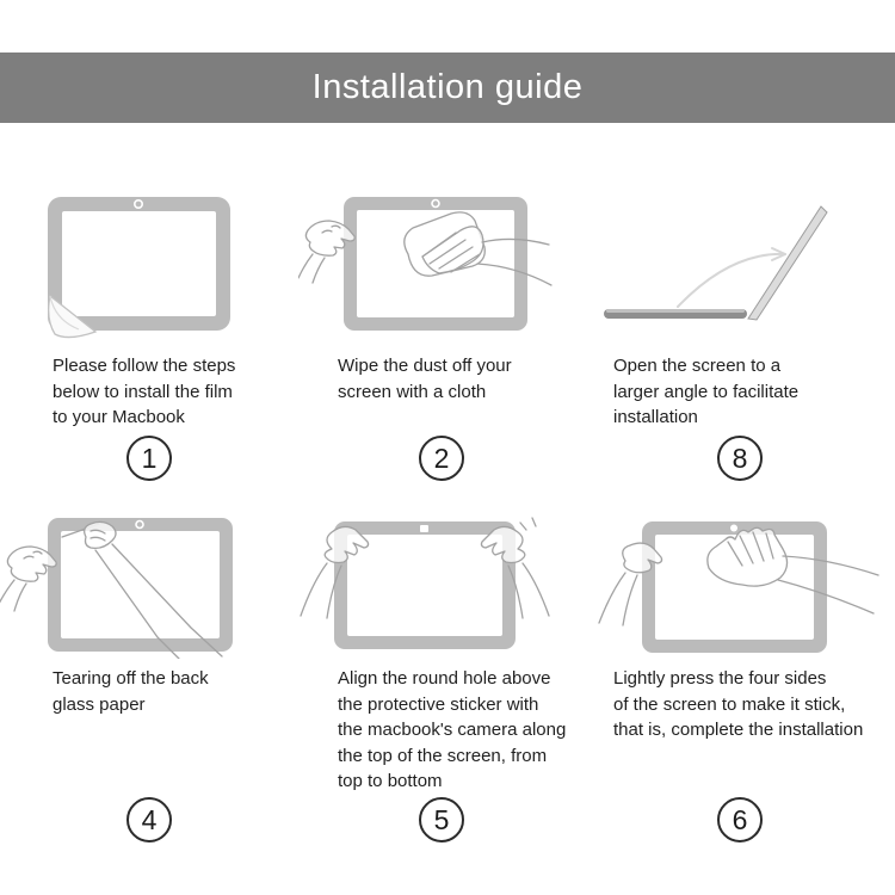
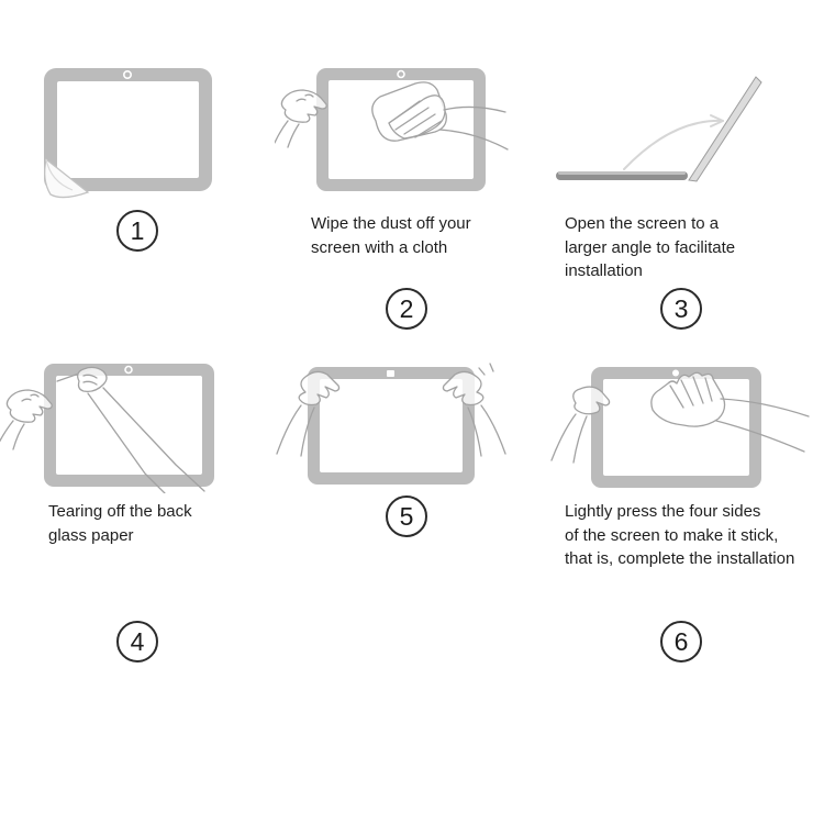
- Installation guide
- Please follow the steps
- below to install the film
- to your Macbook
  1
  Wipe the dust off your
  screen with a cloth
  2
  Open the screen to a
  larger angle to facilitate
  installation
- 8
+ 3
  Tearing off the back
  glass paper
  4
- Align the round hole above
- the protective sticker with
- the macbook's camera along
- the top of the screen, from
- top to bottom
  5
  Lightly press the four sides
  of the screen to make it stick,
  that is, complete the installation
  6
